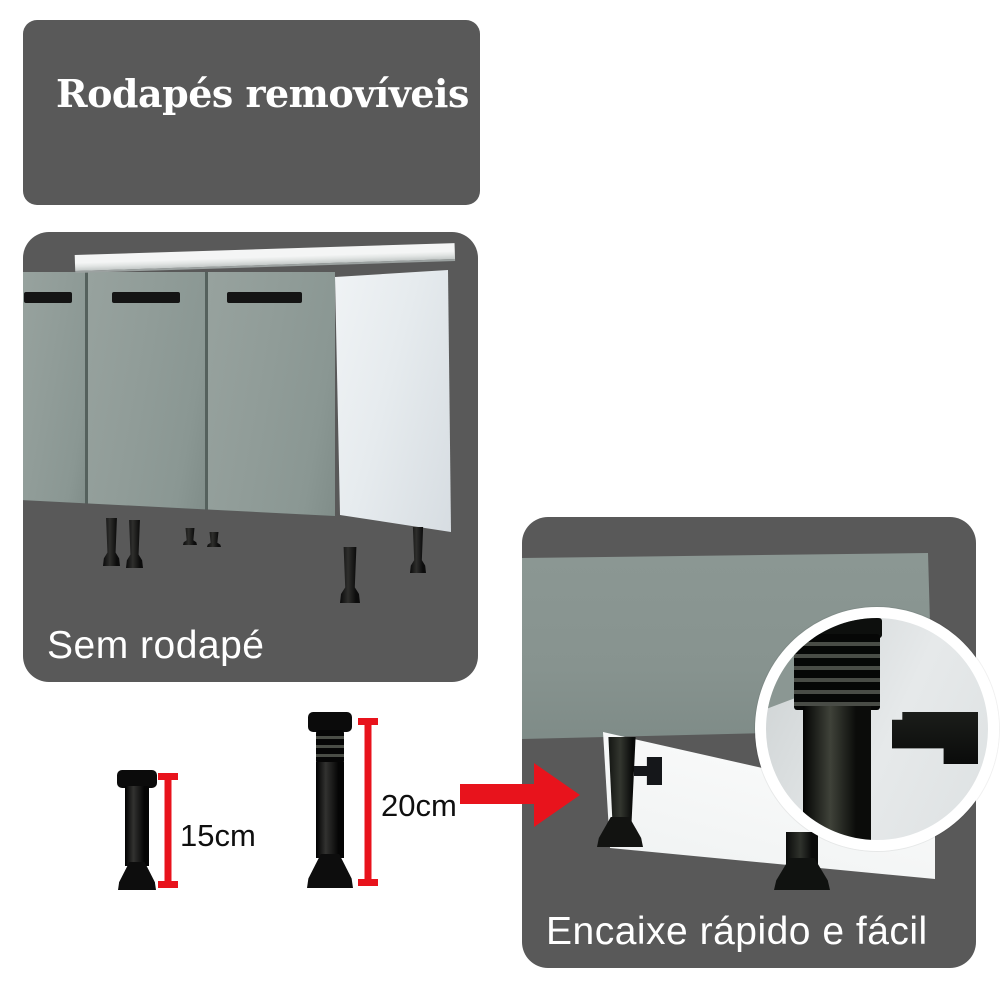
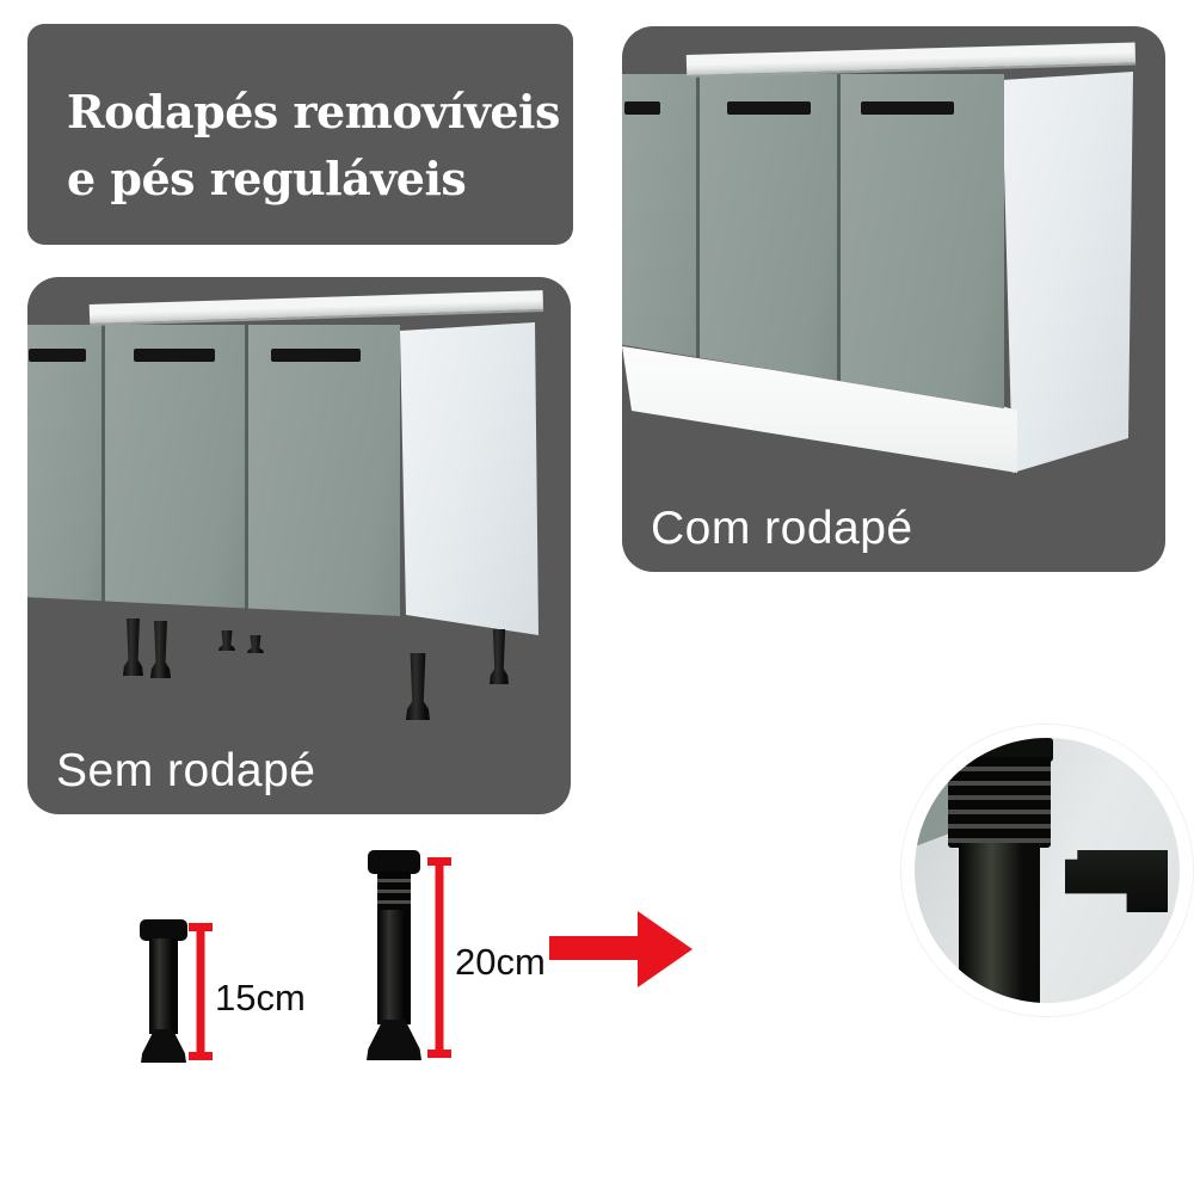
  Rodapés removíveis
+ e pés reguláveis
+ Com rodapé
  Sem rodapé
  15cm
  20cm
- Encaixe rápido e fácil
